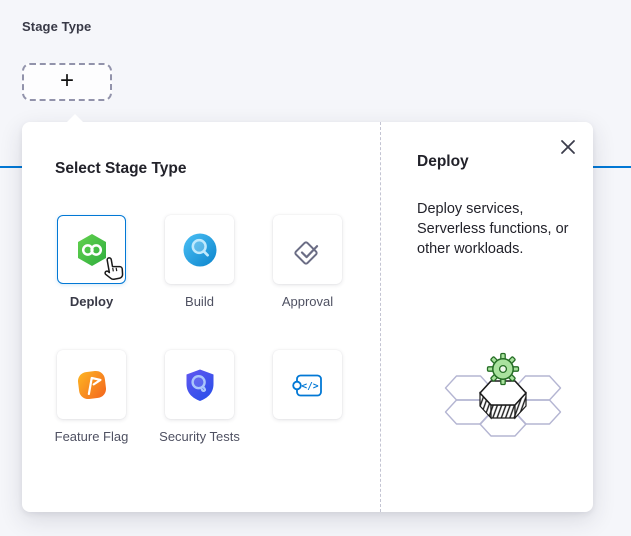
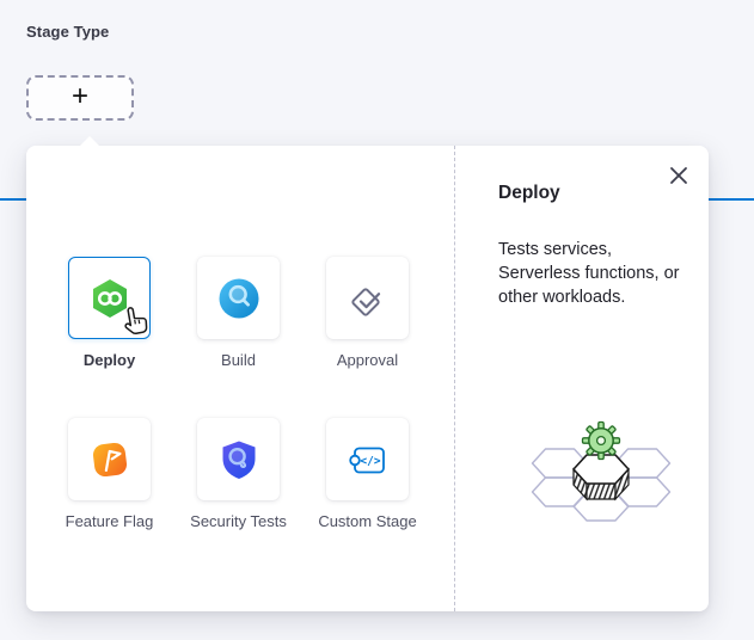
  Stage Type
  +
- Select Stage Type
  Deploy
  Build
  Approval
  Feature Flag
  Security Tests
  </>
+ Custom Stage
  Deploy
- Deploy services, Serverless functions, or other workloads.
+ Tests services, Serverless functions, or other workloads.
